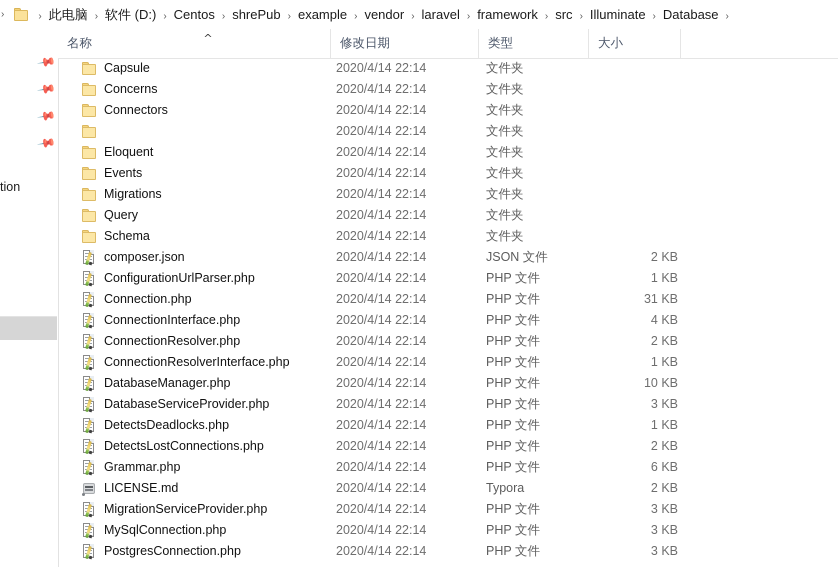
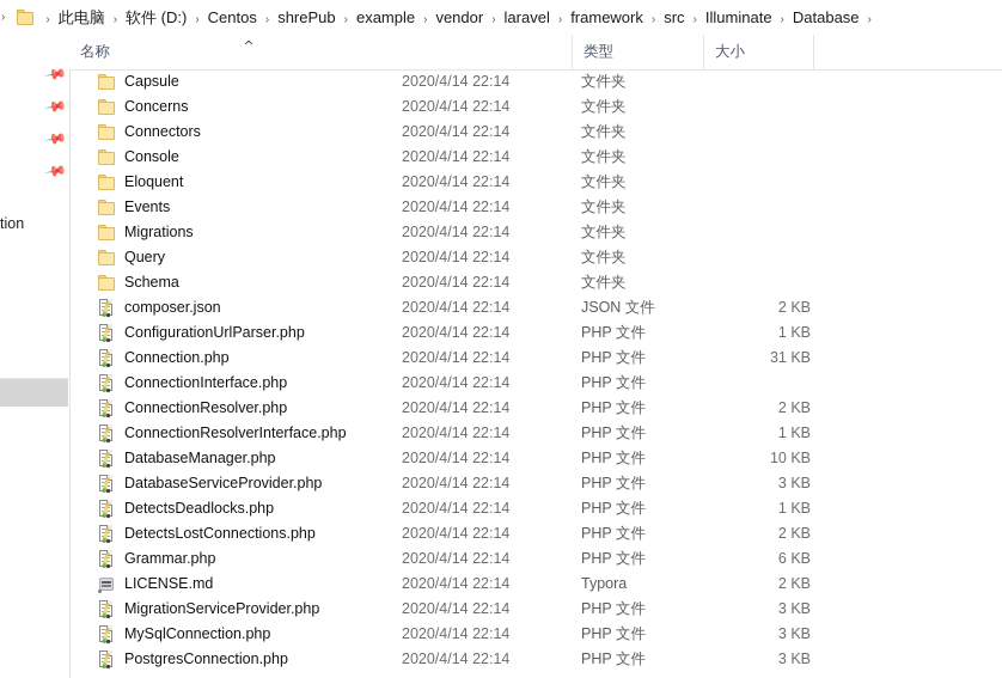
  ›
  › 此电脑 › 软件 (D:) › Centos › shrePub › example › vendor › laravel › framework › src › Illuminate › Database ›
  tion
  ^
  名称
- 修改日期
  类型
  大小
  Capsule
  2020/4/14 22:14
  文件夹
  Concerns
  2020/4/14 22:14
  文件夹
  Connectors
  2020/4/14 22:14
  文件夹
+ Console
  2020/4/14 22:14
  文件夹
  Eloquent
  2020/4/14 22:14
  文件夹
  Events
  2020/4/14 22:14
  文件夹
  Migrations
  2020/4/14 22:14
  文件夹
  Query
  2020/4/14 22:14
  文件夹
  Schema
  2020/4/14 22:14
  文件夹
  composer.json
  2020/4/14 22:14
  JSON 文件
  2 KB
  ConfigurationUrlParser.php
  2020/4/14 22:14
  PHP 文件
  1 KB
  Connection.php
  2020/4/14 22:14
  PHP 文件
  31 KB
  ConnectionInterface.php
  2020/4/14 22:14
  PHP 文件
- 4 KB
  ConnectionResolver.php
  2020/4/14 22:14
  PHP 文件
  2 KB
  ConnectionResolverInterface.php
  2020/4/14 22:14
  PHP 文件
  1 KB
  DatabaseManager.php
  2020/4/14 22:14
  PHP 文件
  10 KB
  DatabaseServiceProvider.php
  2020/4/14 22:14
  PHP 文件
  3 KB
  DetectsDeadlocks.php
  2020/4/14 22:14
  PHP 文件
  1 KB
  DetectsLostConnections.php
  2020/4/14 22:14
  PHP 文件
  2 KB
  Grammar.php
  2020/4/14 22:14
  PHP 文件
  6 KB
  LICENSE.md
  2020/4/14 22:14
  Typora
  2 KB
  MigrationServiceProvider.php
  2020/4/14 22:14
  PHP 文件
  3 KB
  MySqlConnection.php
  2020/4/14 22:14
  PHP 文件
  3 KB
  PostgresConnection.php
  2020/4/14 22:14
  PHP 文件
  3 KB
